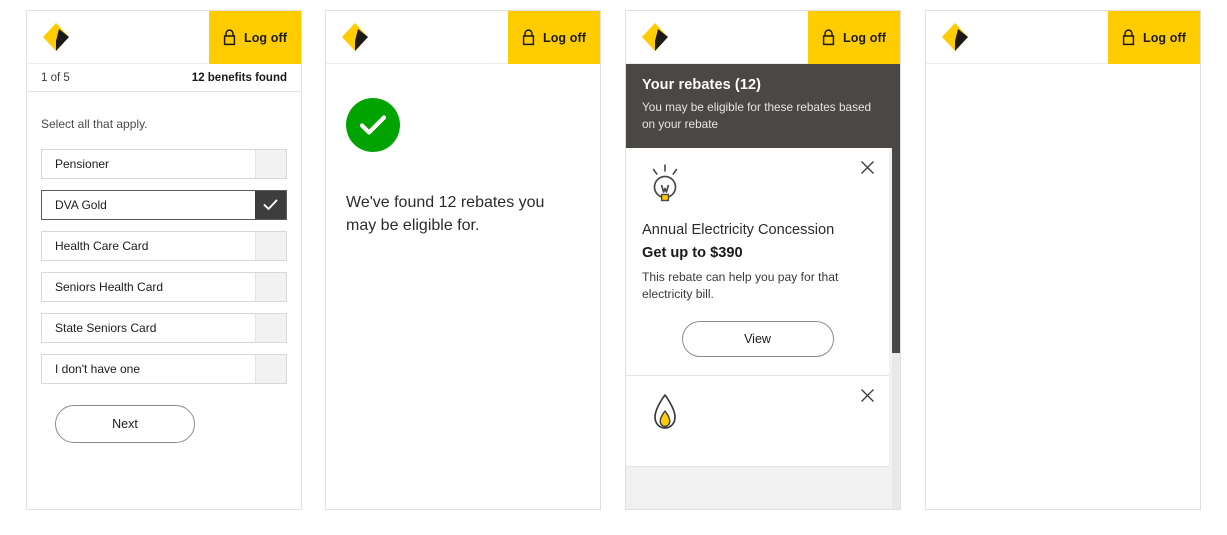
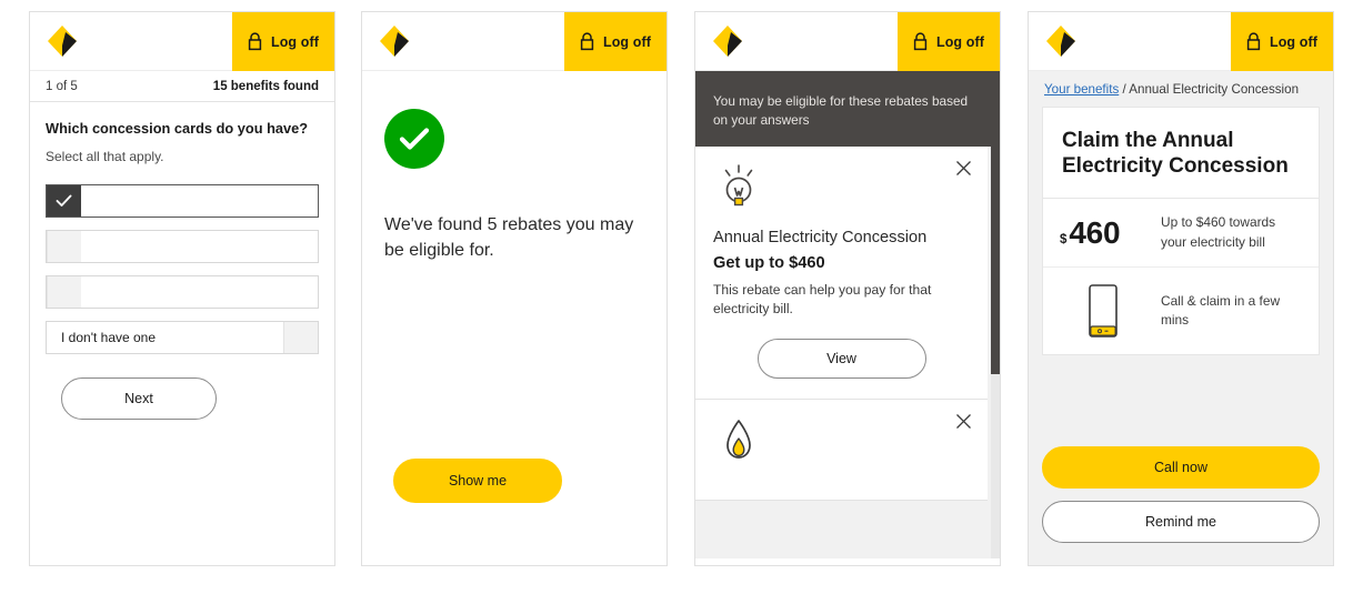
  Log off
  1 of 5
- 12 benefits found
+ 15 benefits found
+ Which concession cards do you have?
  Select all that apply.
- Pensioner
- DVA Gold
- Health Care Card
- Seniors Health Card
- State Seniors Card
  I don't have one
  Next
  Log off
- We've found 12 rebates you may be eligible for.
+ We've found 5 rebates you may be eligible for.
+ Show me
  Log off
- Your rebates (12)
- You may be eligible for these rebates based on your rebate
+ You may be eligible for these rebates based on your answers
  Annual Electricity Concession
- Get up to $390
+ Get up to $460
  This rebate can help you pay for that electricity bill.
  View
  Log off
+ Your benefits / Annual Electricity Concession
+ Claim the Annual Electricity Concession
+ $
+ 460
+ Up to $460 towards your electricity bill
+ Call & claim in a few mins
+ Call now
+ Remind me
